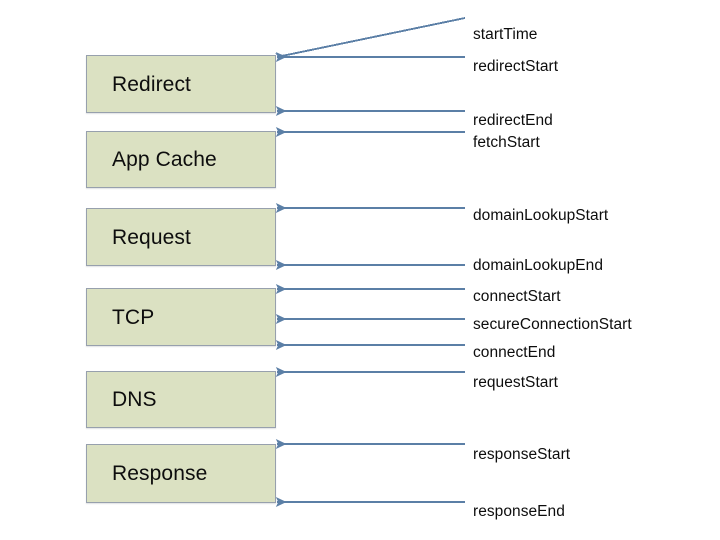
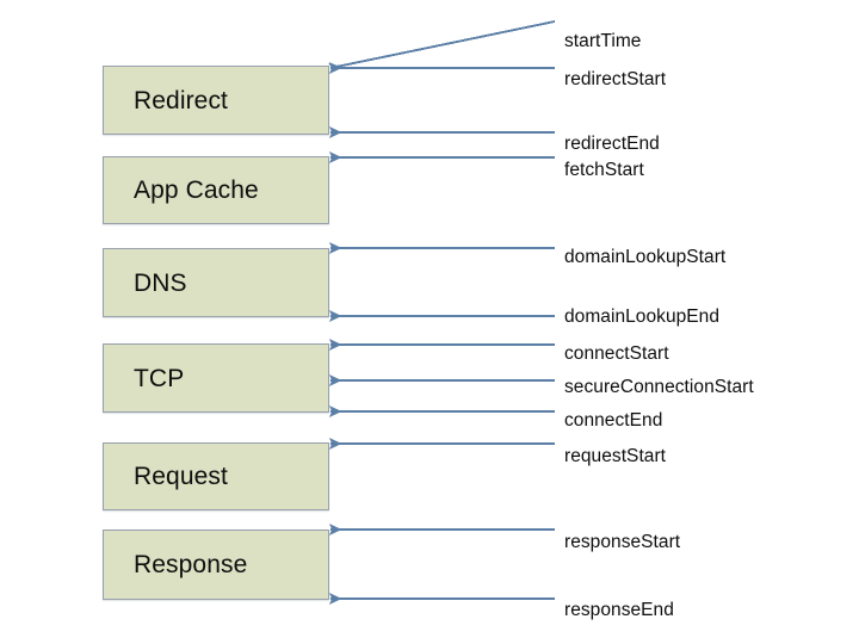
  Redirect
  App Cache
- Request
+ DNS
  TCP
- DNS
+ Request
  Response
  startTime
  redirectStart
  redirectEnd
  fetchStart
  domainLookupStart
  domainLookupEnd
  connectStart
  secureConnectionStart
  connectEnd
  requestStart
  responseStart
  responseEnd
